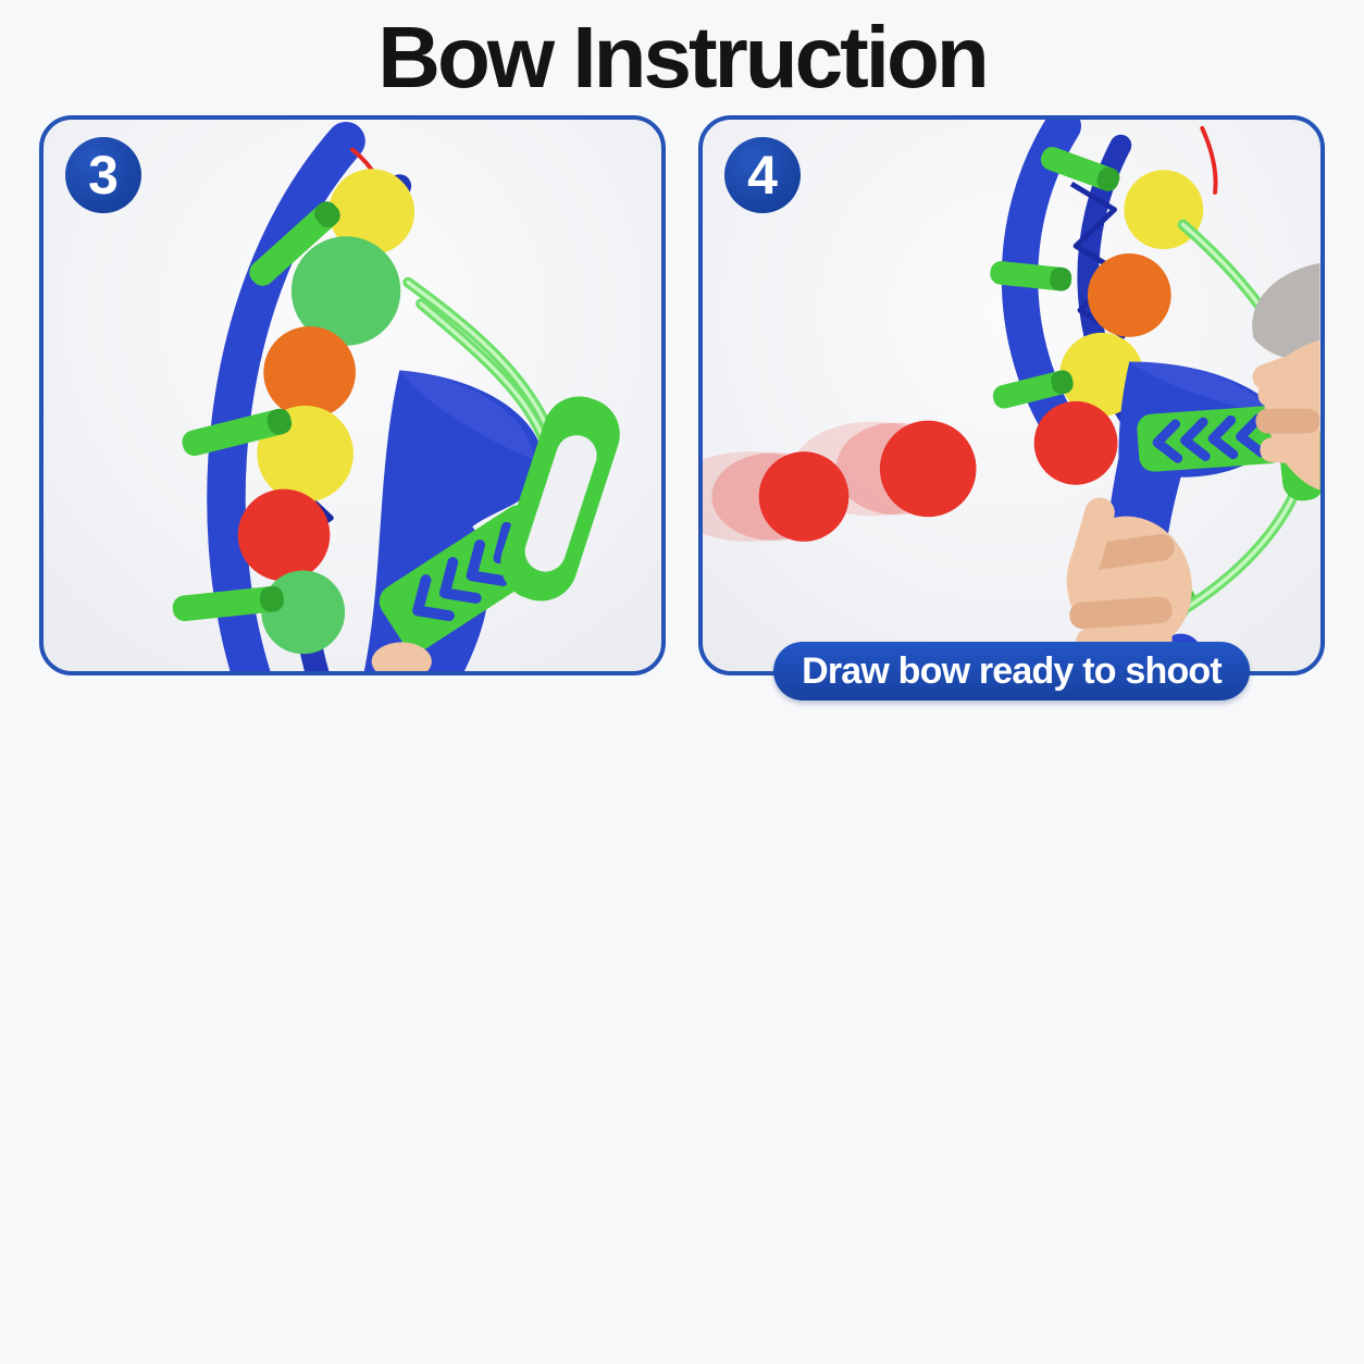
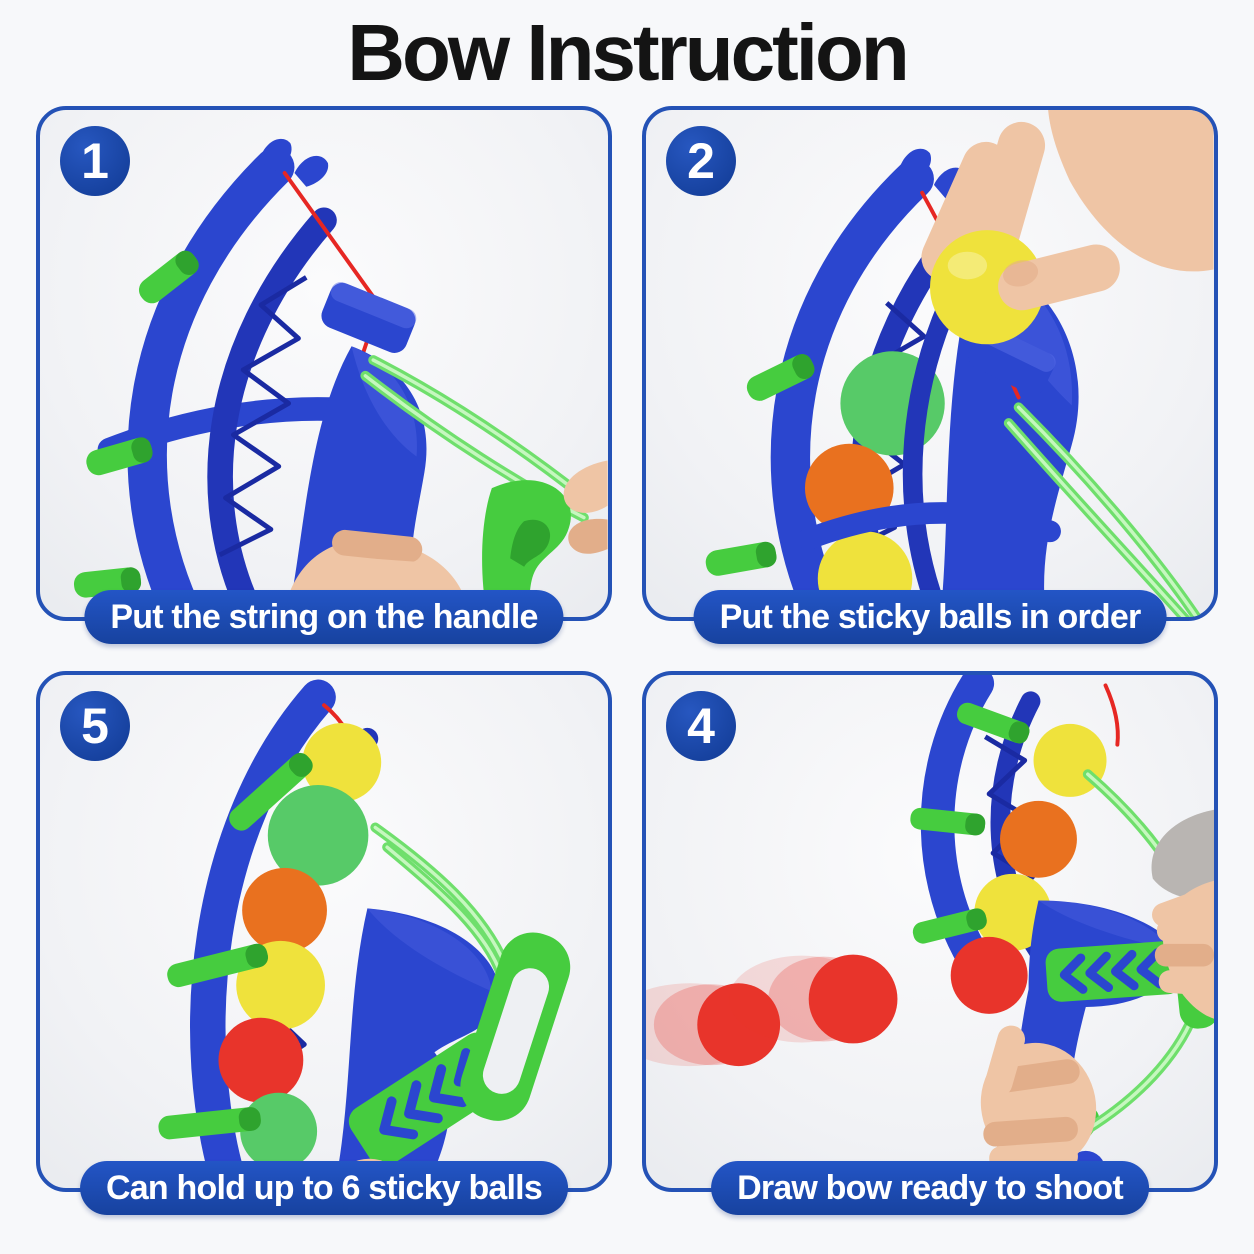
  Bow Instruction
+ 1
+ Put the string on the handle
+ 2
+ Put the sticky balls in order
- 3
+ 5
+ Can hold up to 6 sticky balls
  4
  Draw bow ready to shoot
